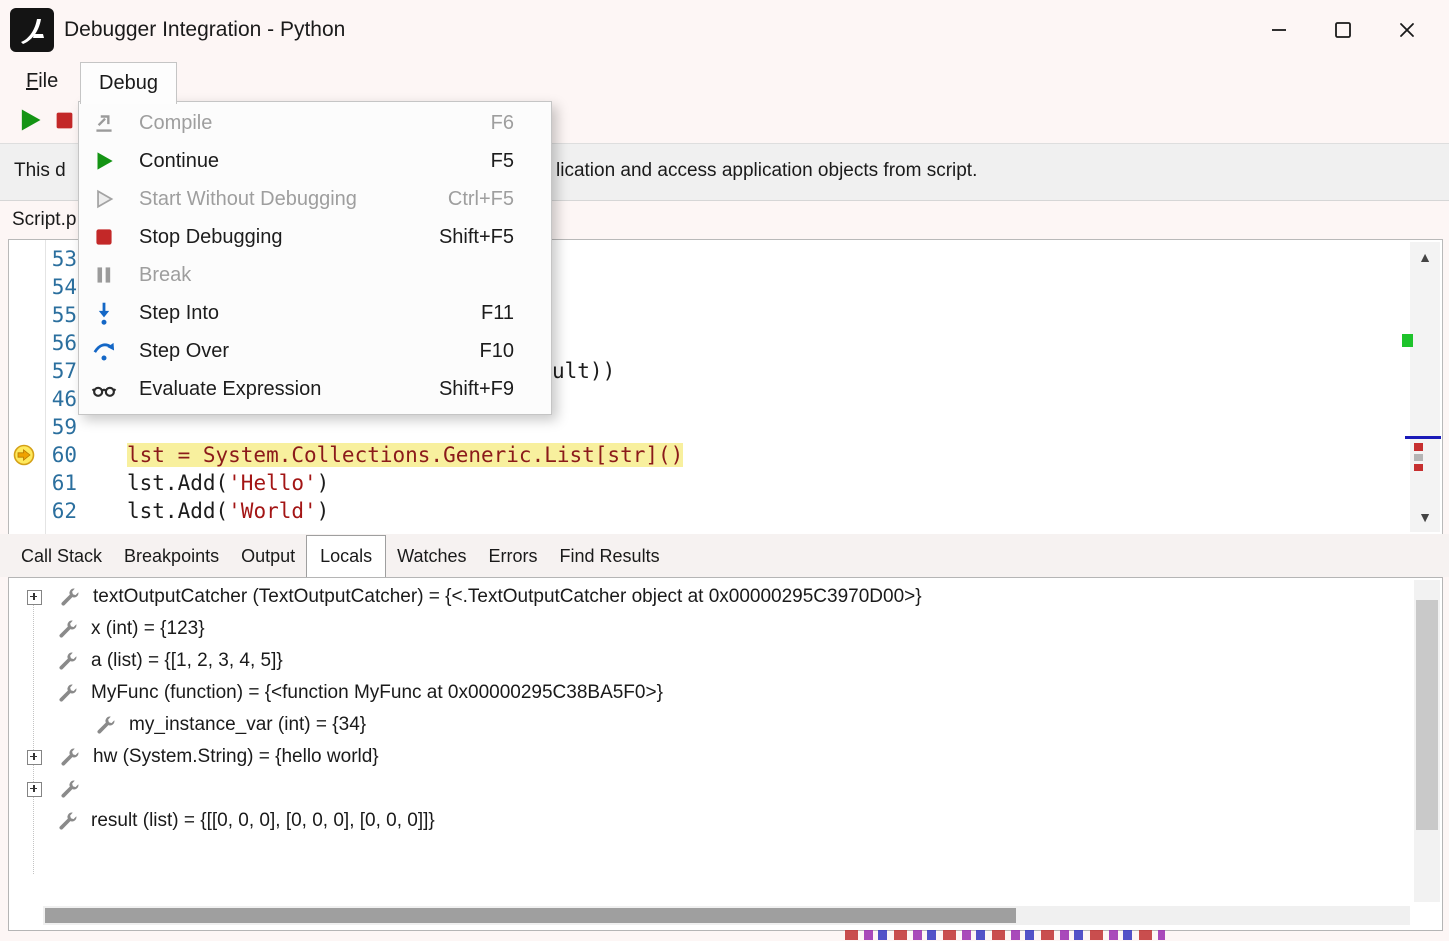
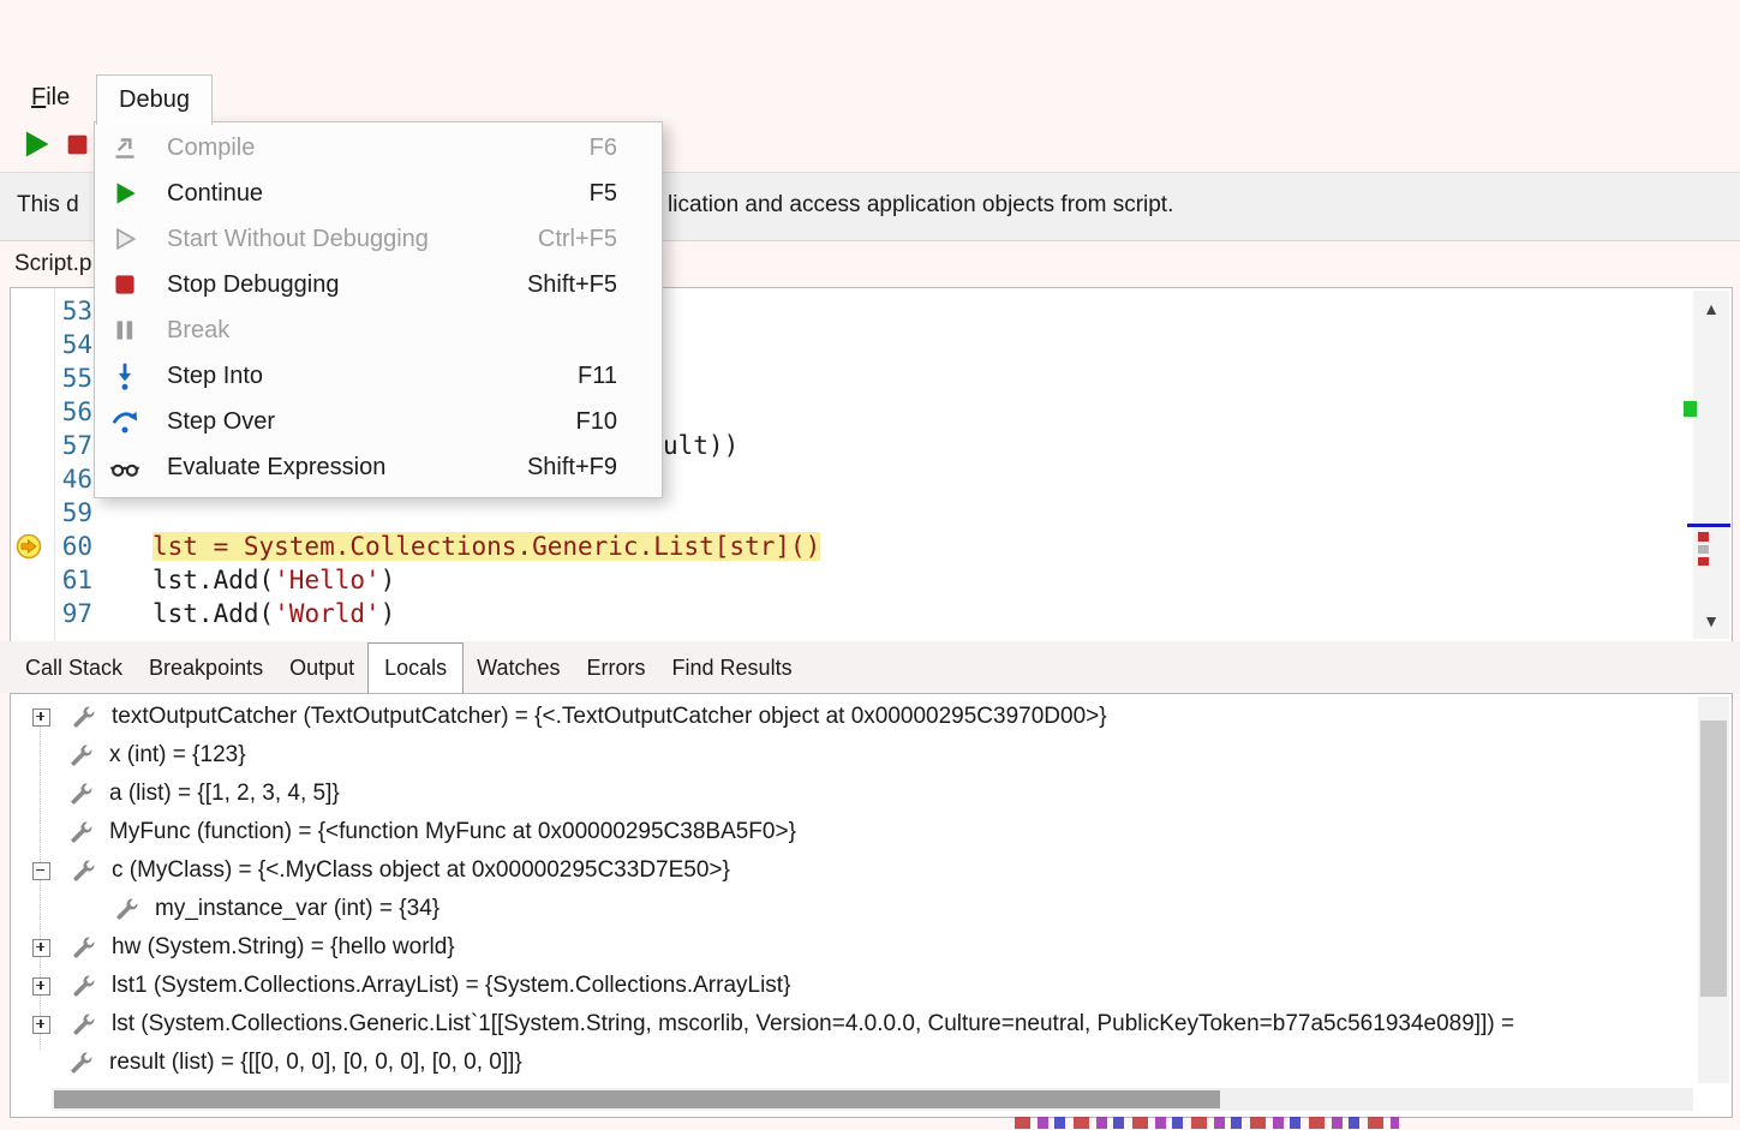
- Debugger Integration - Python
  File
  Debug
  This d
  lication and access application objects from script.
  Script.p
  53
  54
  55
  56
  57
  ult))
  46
  59
  60
  lst = System.Collections.Generic.List[str]()
  61
  lst.Add('Hello')
- 62
+ 97
  lst.Add('World')
  ▲
  ▼
  Compile
  F6
  Continue
  F5
  Start Without Debugging
  Ctrl+F5
  Stop Debugging
  Shift+F5
  Break
  Step Into
  F11
  Step Over
  F10
  Evaluate Expression
  Shift+F9
  Call Stack
  Breakpoints
  Output
  Locals
  Watches
  Errors
  Find Results
  textOutputCatcher (TextOutputCatcher) = {<.TextOutputCatcher object at 0x00000295C3970D00>}
  x (int) = {123}
  a (list) = {[1, 2, 3, 4, 5]}
  MyFunc (function) = {<function MyFunc at 0x00000295C38BA5F0>}
+ c (MyClass) = {<.MyClass object at 0x00000295C33D7E50>}
  my_instance_var (int) = {34}
  hw (System.String) = {hello world}
+ lst1 (System.Collections.ArrayList) = {System.Collections.ArrayList}
+ lst (System.Collections.Generic.List`1[[System.String, mscorlib, Version=4.0.0.0, Culture=neutral, PublicKeyToken=b77a5c561934e089]]) =
  result (list) = {[[0, 0, 0], [0, 0, 0], [0, 0, 0]]}
